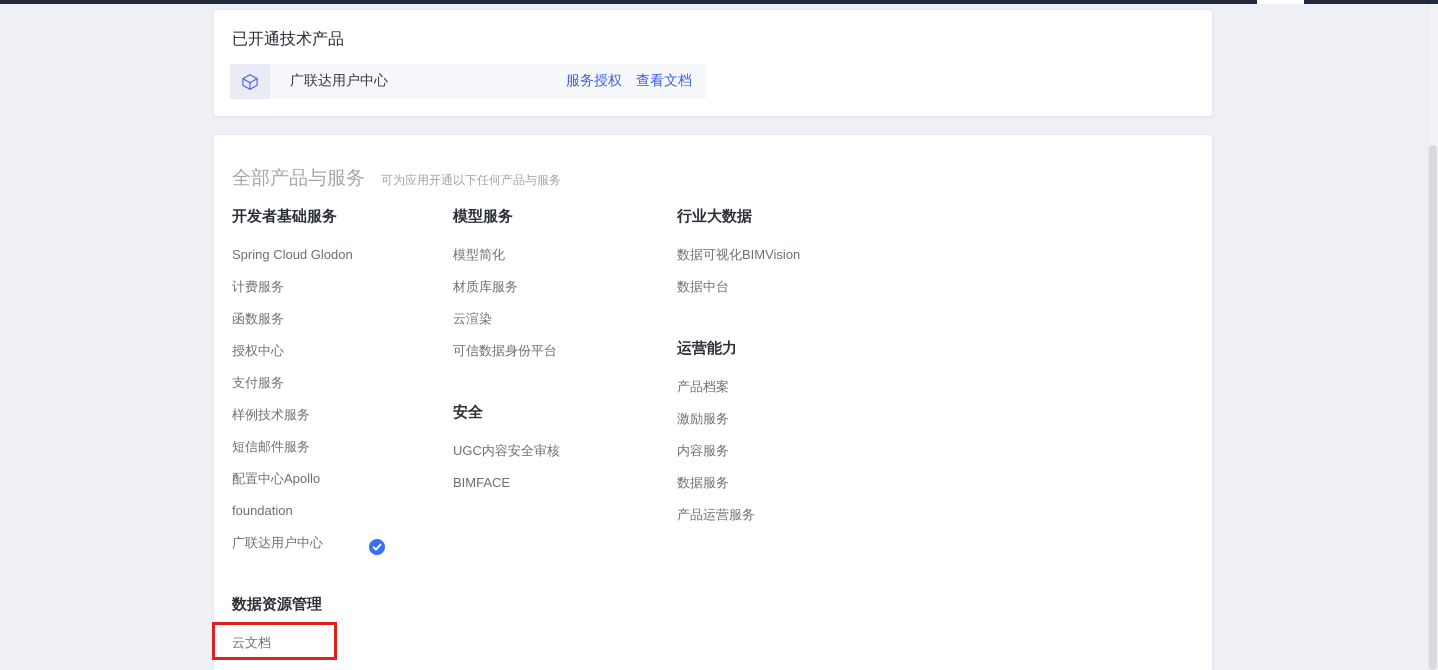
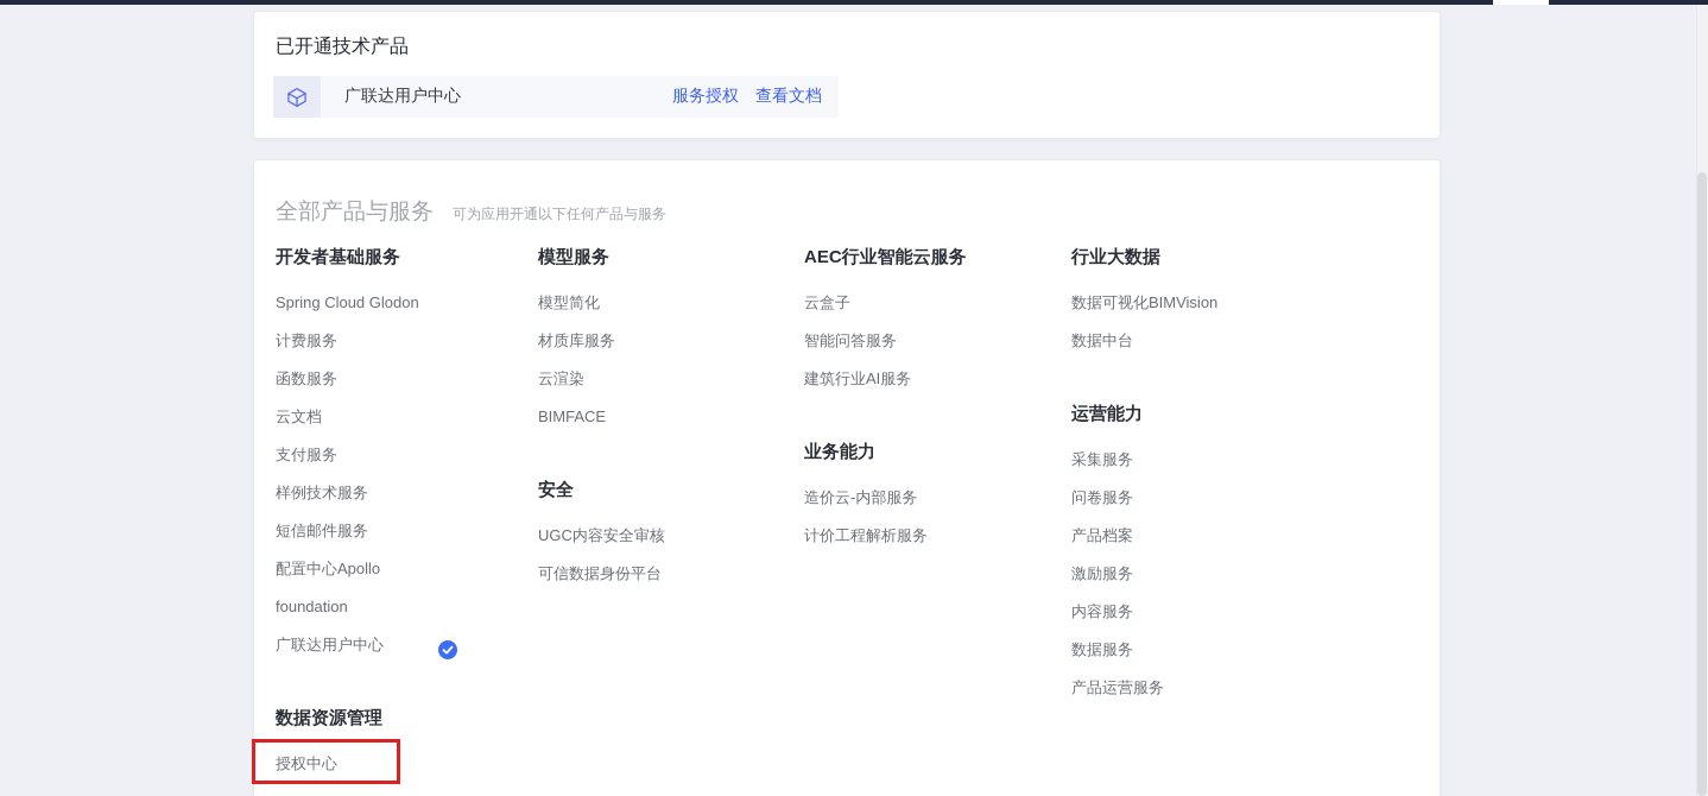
  已开通技术产品
  广联达用户中心
  服务授权
  查看文档
  全部产品与服务
  可为应用开通以下任何产品与服务
  开发者基础服务
  Spring Cloud Glodon
  计费服务
  函数服务
- 授权中心
+ 云文档
  支付服务
  样例技术服务
  短信邮件服务
  配置中心Apollo
  foundation
  广联达用户中心
  数据资源管理
- 云文档
+ 授权中心
  模型服务
  模型简化
  材质库服务
  云渲染
- 可信数据身份平台
+ BIMFACE
  安全
  UGC内容安全审核
- BIMFACE
+ 可信数据身份平台
+ AEC行业智能云服务
+ 云盒子
+ 智能问答服务
+ 建筑行业AI服务
+ 业务能力
+ 造价云-内部服务
+ 计价工程解析服务
  行业大数据
  数据可视化BIMVision
  数据中台
  运营能力
+ 采集服务
+ 问卷服务
  产品档案
  激励服务
  内容服务
  数据服务
  产品运营服务
